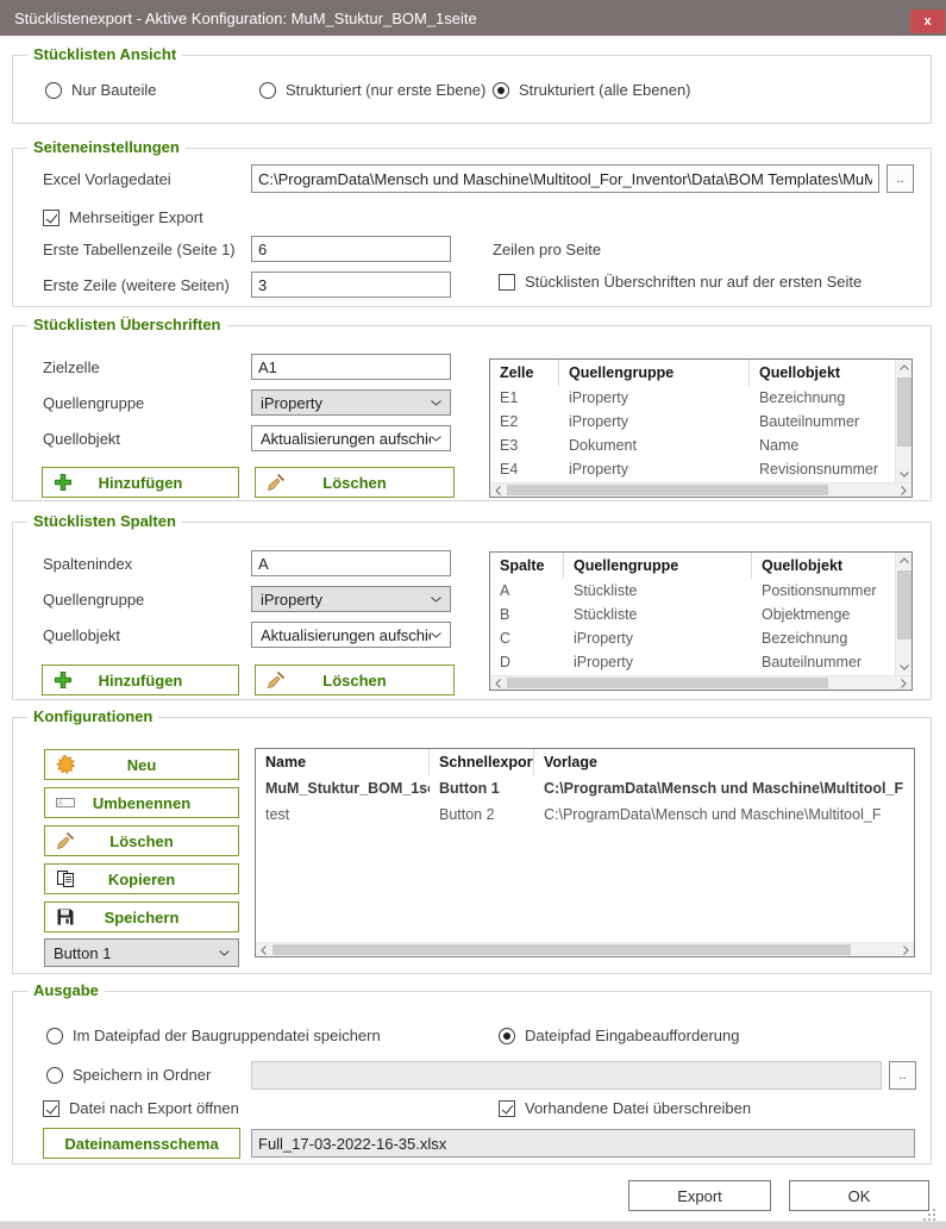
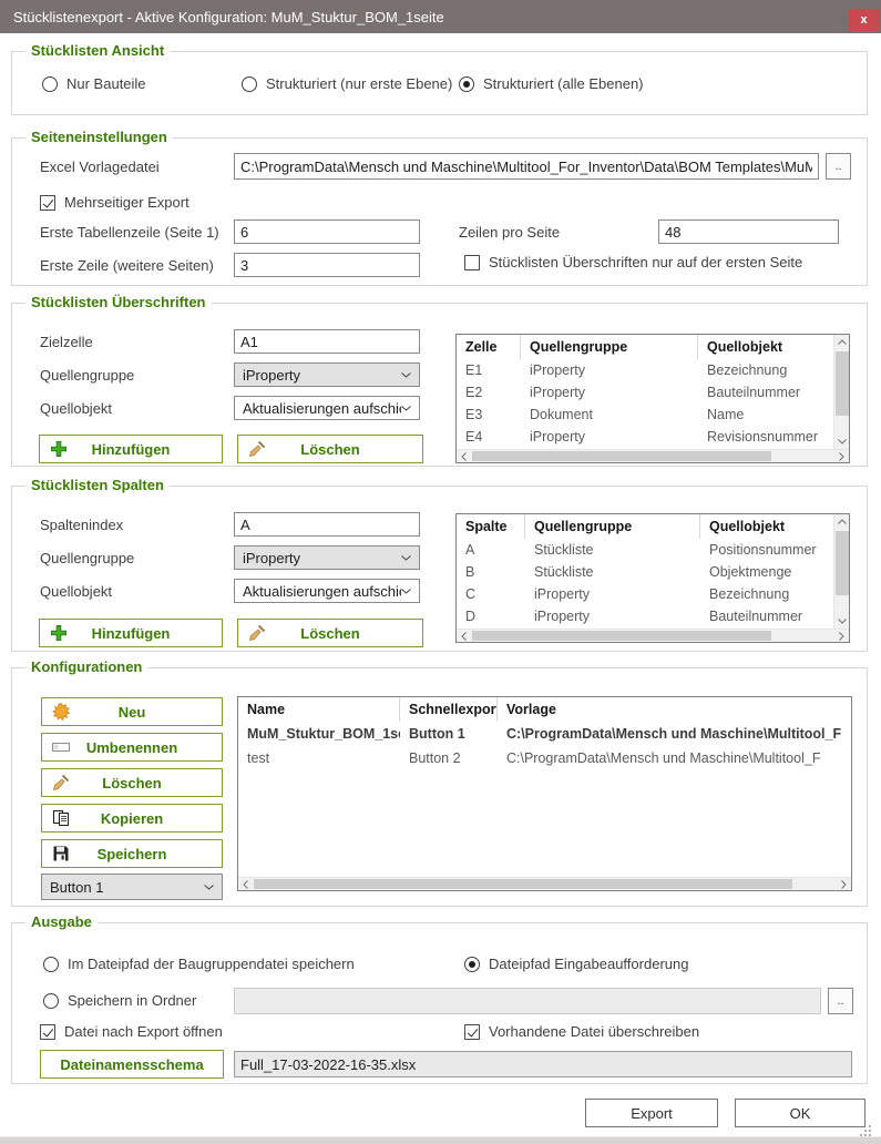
  Stücklistenexport - Aktive Konfiguration: MuM_Stuktur_BOM_1seite
  x
  Stücklisten Ansicht
  Nur Bauteile
  Strukturiert (nur erste Ebene)
  Strukturiert (alle Ebenen)
  Seiteneinstellungen
  Excel Vorlagedatei
  C:\ProgramData\Mensch und Maschine\Multitool_For_Inventor\Data\BOM Templates\MuM
  ..
  Mehrseitiger Export
  Erste Tabellenzeile (Seite 1)
  6
  Zeilen pro Seite
+ 48
  Erste Zeile (weitere Seiten)
  3
  Stücklisten Überschriften nur auf der ersten Seite
  Stücklisten Überschriften
  Zielzelle
  A1
  Quellengruppe
  iProperty
  Quellobjekt
  Aktualisierungen aufschi
  Hinzufügen
  Löschen
  Zelle
  Quellengruppe
  Quellobjekt
  E1
  iProperty
  Bezeichnung
  E2
  iProperty
  Bauteilnummer
  E3
  Dokument
  Name
  E4
  iProperty
  Revisionsnummer
  Stücklisten Spalten
  Spaltenindex
  A
  Quellengruppe
  iProperty
  Quellobjekt
  Aktualisierungen aufschi
  Hinzufügen
  Löschen
  Spalte
  Quellengruppe
  Quellobjekt
  A
  Stückliste
  Positionsnummer
  B
  Stückliste
  Objektmenge
  C
  iProperty
  Bezeichnung
  D
  iProperty
  Bauteilnummer
  Konfigurationen
  Neu
  Umbenennen
  Löschen
  Kopieren
  Speichern
  Button 1
  Name
  Schnellexpor
  Vorlage
  MuM_Stuktur_BOM_1s
  Button 1
  C:\ProgramData\Mensch und Maschine\Multitool_F
  test
  Button 2
  C:\ProgramData\Mensch und Maschine\Multitool_F
  Ausgabe
  Im Dateipfad der Baugruppendatei speichern
  Dateipfad Eingabeaufforderung
  Speichern in Ordner
  ..
  Datei nach Export öffnen
  Vorhandene Datei überschreiben
  Dateinamensschema
  Full_17-03-2022-16-35.xlsx
  Export
  OK
